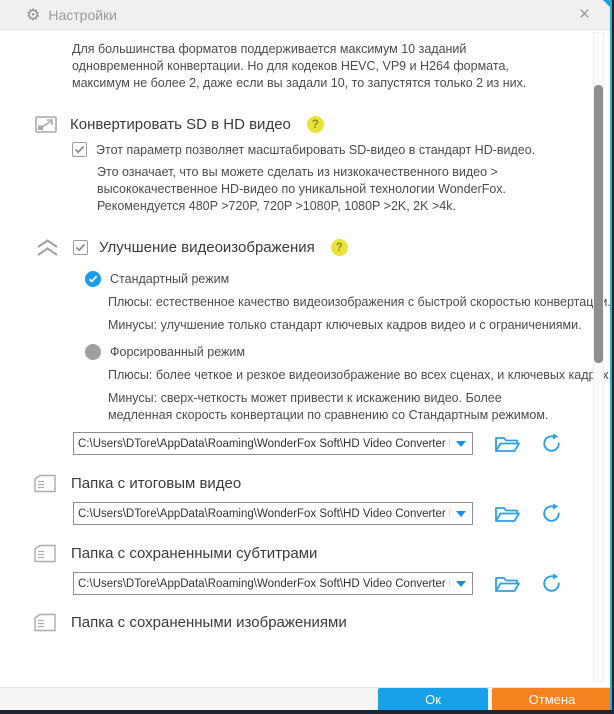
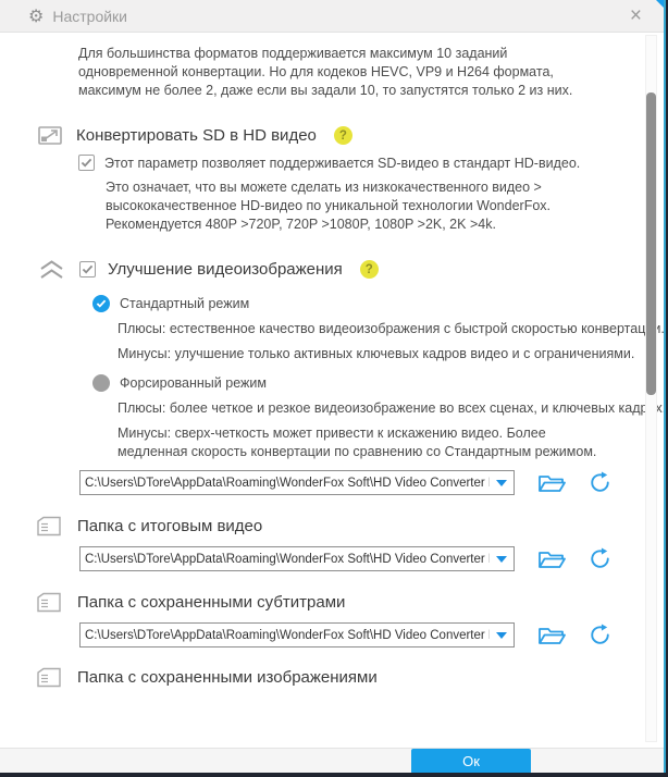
  ⚙
  Настройки
  ×
  Для большинства форматов поддерживается максимум 10 заданий
  одновременной конвертации. Но для кодеков HEVC, VP9 и H264 формата,
  максимум не более 2, даже если вы задали 10, то запустятся только 2 из них.
  Конвертировать SD в HD видео
  ?
- Этот параметр позволяет масштабировать SD-видео в стандарт HD-видео.
+ Этот параметр позволяет поддерживается SD-видео в стандарт HD-видео.
  Это означает, что вы можете сделать из низкокачественного видео >
  высококачественное HD-видео по уникальной технологии WonderFox.
  Рекомендуется 480P >720P, 720P >1080P, 1080P >2K, 2K >4k.
  Улучшение видеоизображения
  ?
  Стандартный режим
  Плюсы: естественное качество видеоизображения с быстрой скоростью конвертац.
- Минусы: улучшение только стандарт ключевых кадров видео и с ограничениями.
+ Минусы: улучшение только активных ключевых кадров видео и с ограничениями.
  Форсированный режим
  Плюсы: более четкое и резкое видеоизображение во всех сценах, и ключевых кадх.
  Минусы: сверх-четкость может привести к искажению видео. Более
  медленная скорость конвертации по сравнению со Стандартным режимом.
  C:\Users\DTore\AppData\Roaming\WonderFox Soft\HD Video Converter
  Папка с итоговым видео
  C:\Users\DTore\AppData\Roaming\WonderFox Soft\HD Video Converter
  Папка с сохраненными субтитрами
  C:\Users\DTore\AppData\Roaming\WonderFox Soft\HD Video Converter
  Папка с сохраненными изображениями
  Ок
- Отмена
